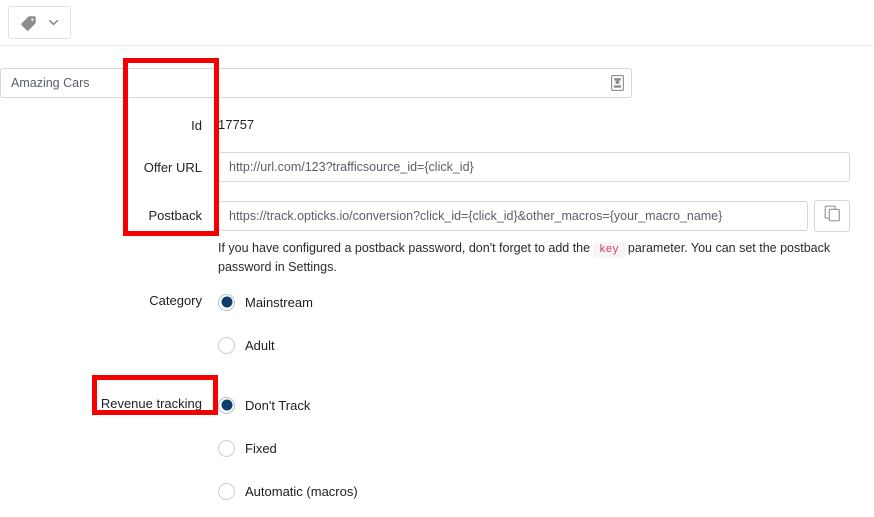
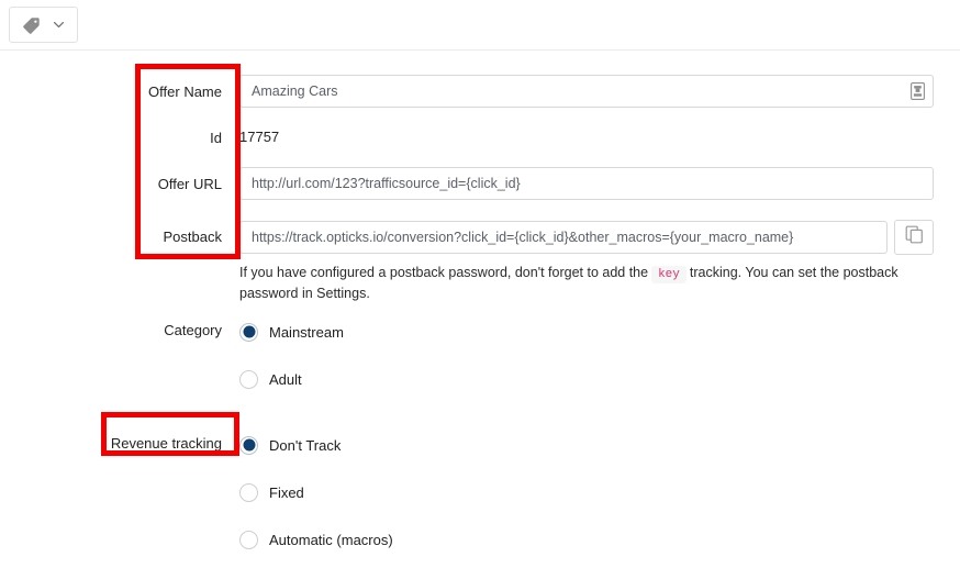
+ Offer Name
  Amazing Cars
  Id
  17757
  Offer URL
  http://url.com/123?trafficsource_id={click_id}
  Postback
  https://track.opticks.io/conversion?click_id={click_id}&other_macros={your_macro_name}
- If you have configured a postback password, don't forget to add the key parameter. You can set the postback password in Settings.
+ If you have configured a postback password, don't forget to add the key tracking. You can set the postback password in Settings.
  Category
  Mainstream
  Adult
  Revenue tracking
  Don't Track
  Fixed
  Automatic (macros)
